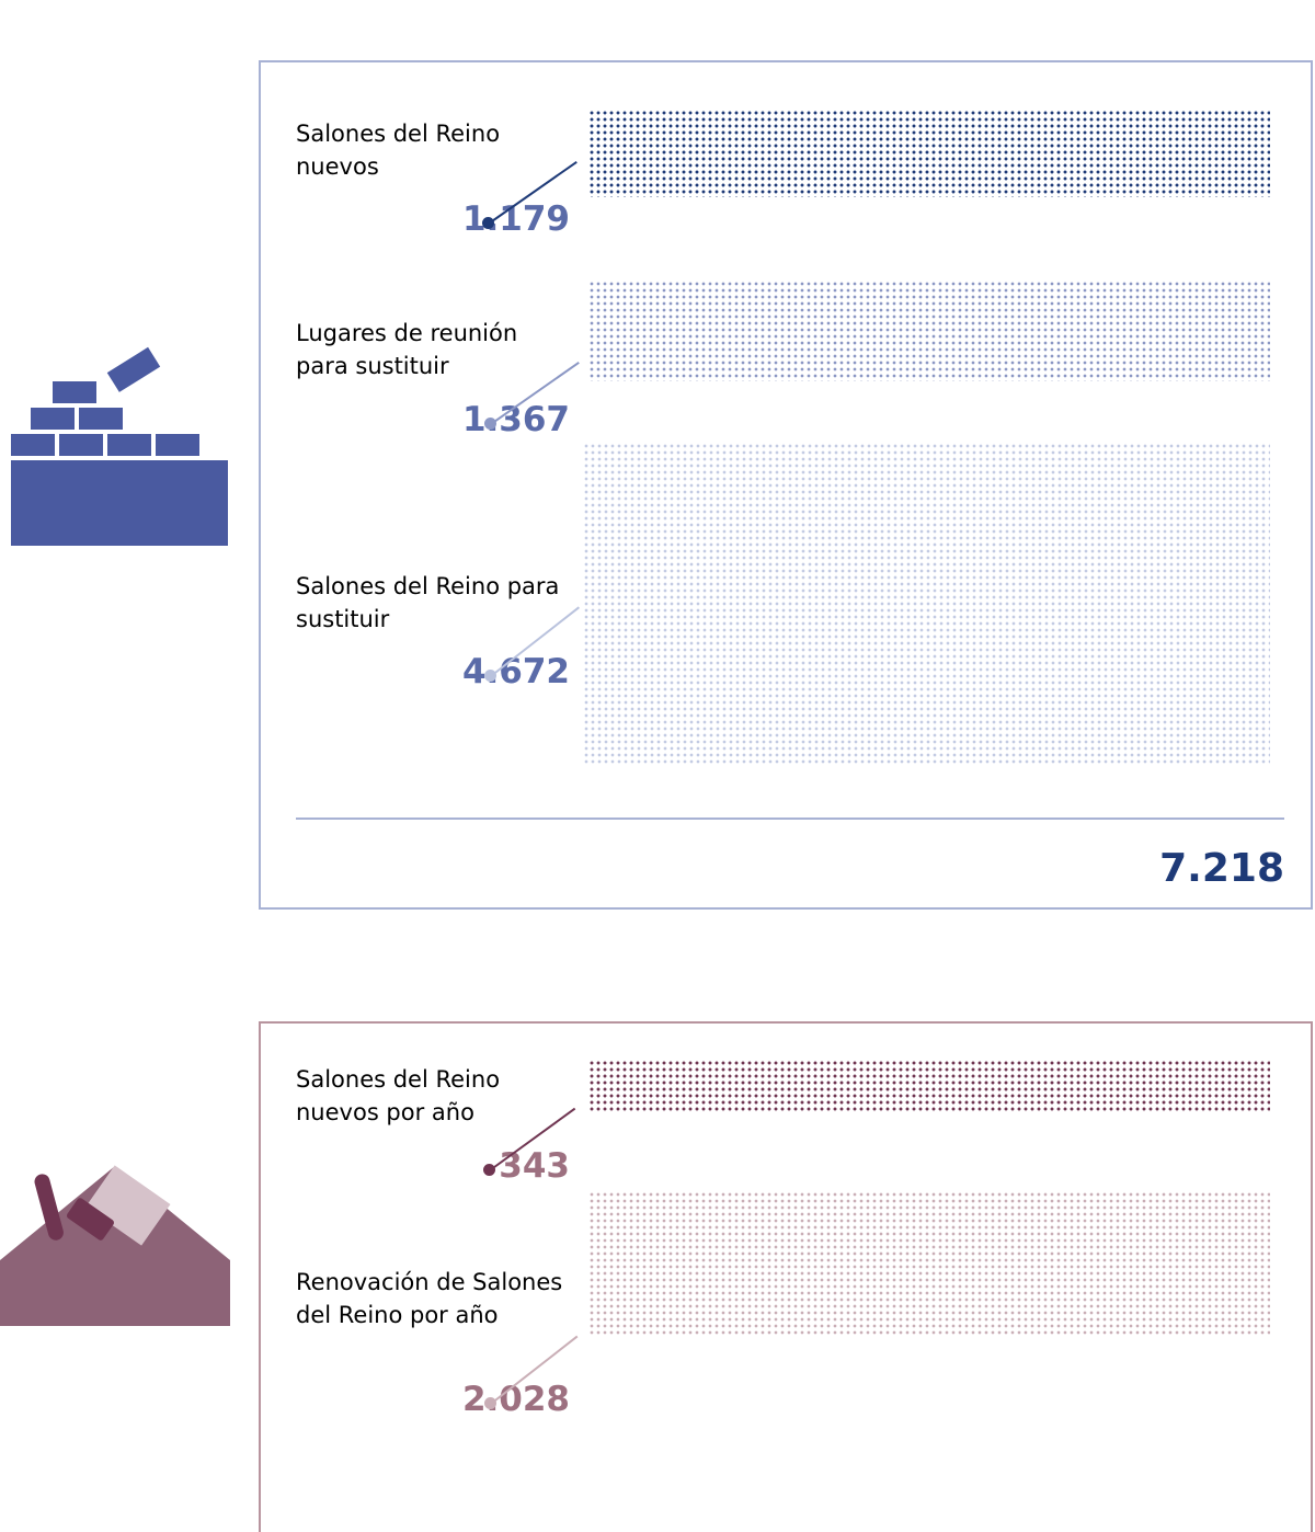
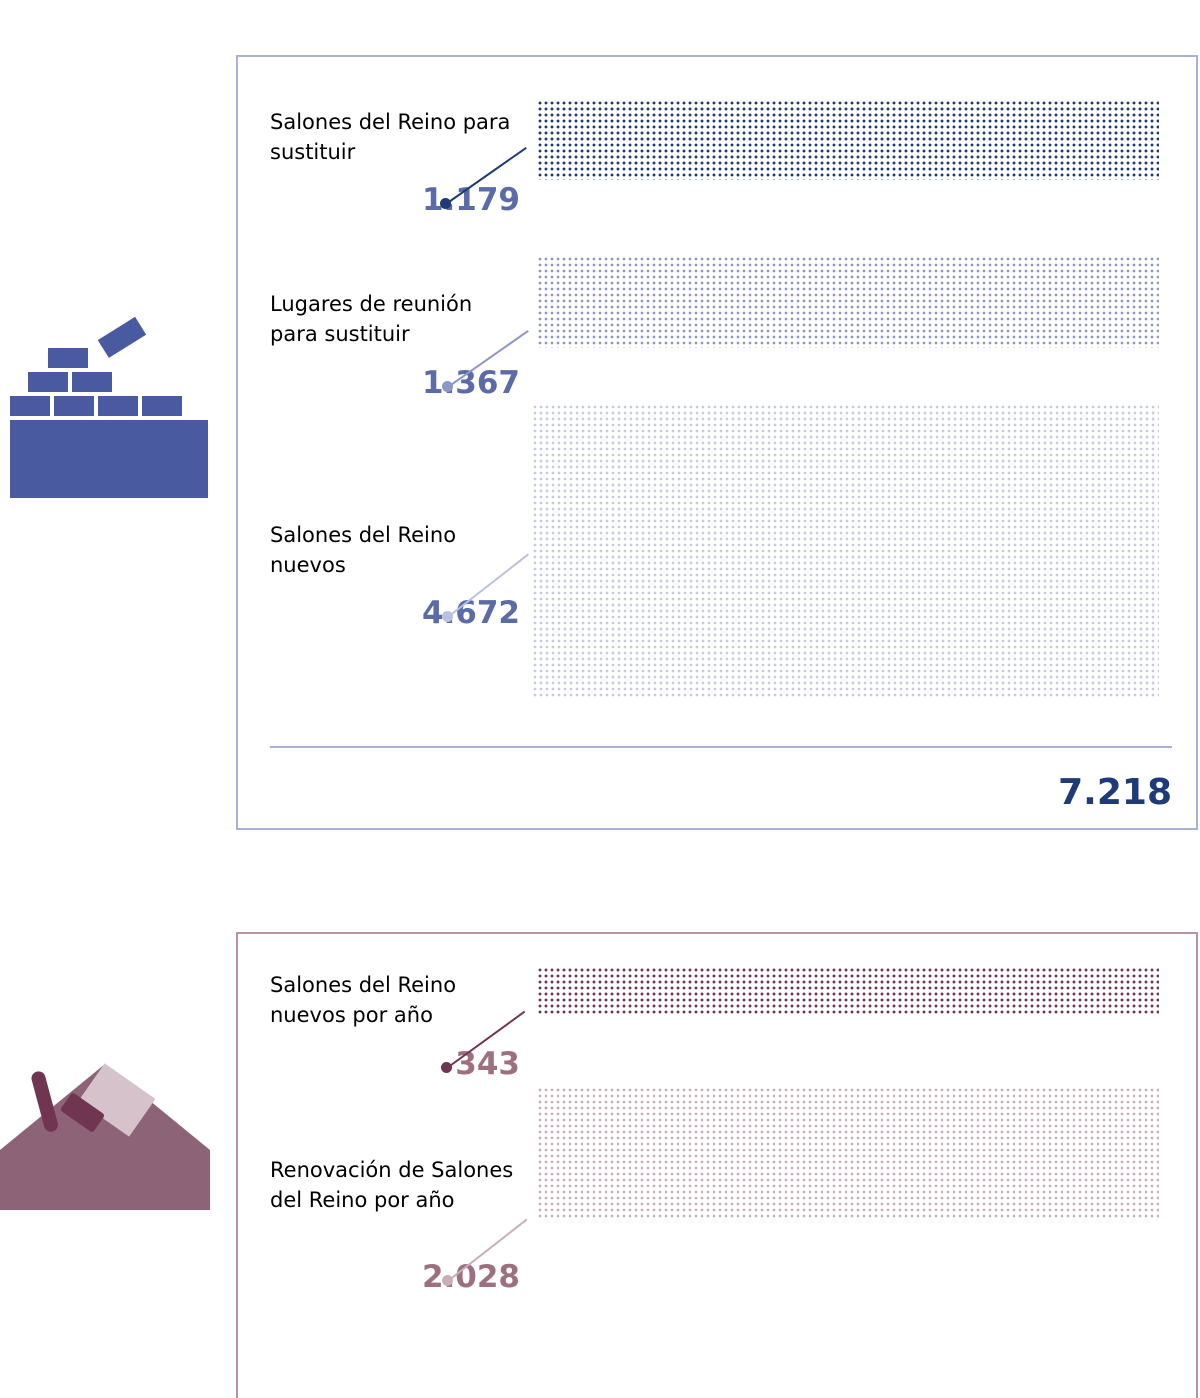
- Salones del Reino nuevos
+ Salones del Reino para sustituir
  1179
  Lugares de reunión para sustituir
  1367
- Salones del Reino para sustituir
+ Salones del Reino nuevos
  4672
  7.218
  Salones del Reino nuevos por año
  343
  Renovación de Salones del Reino por año
  2028
